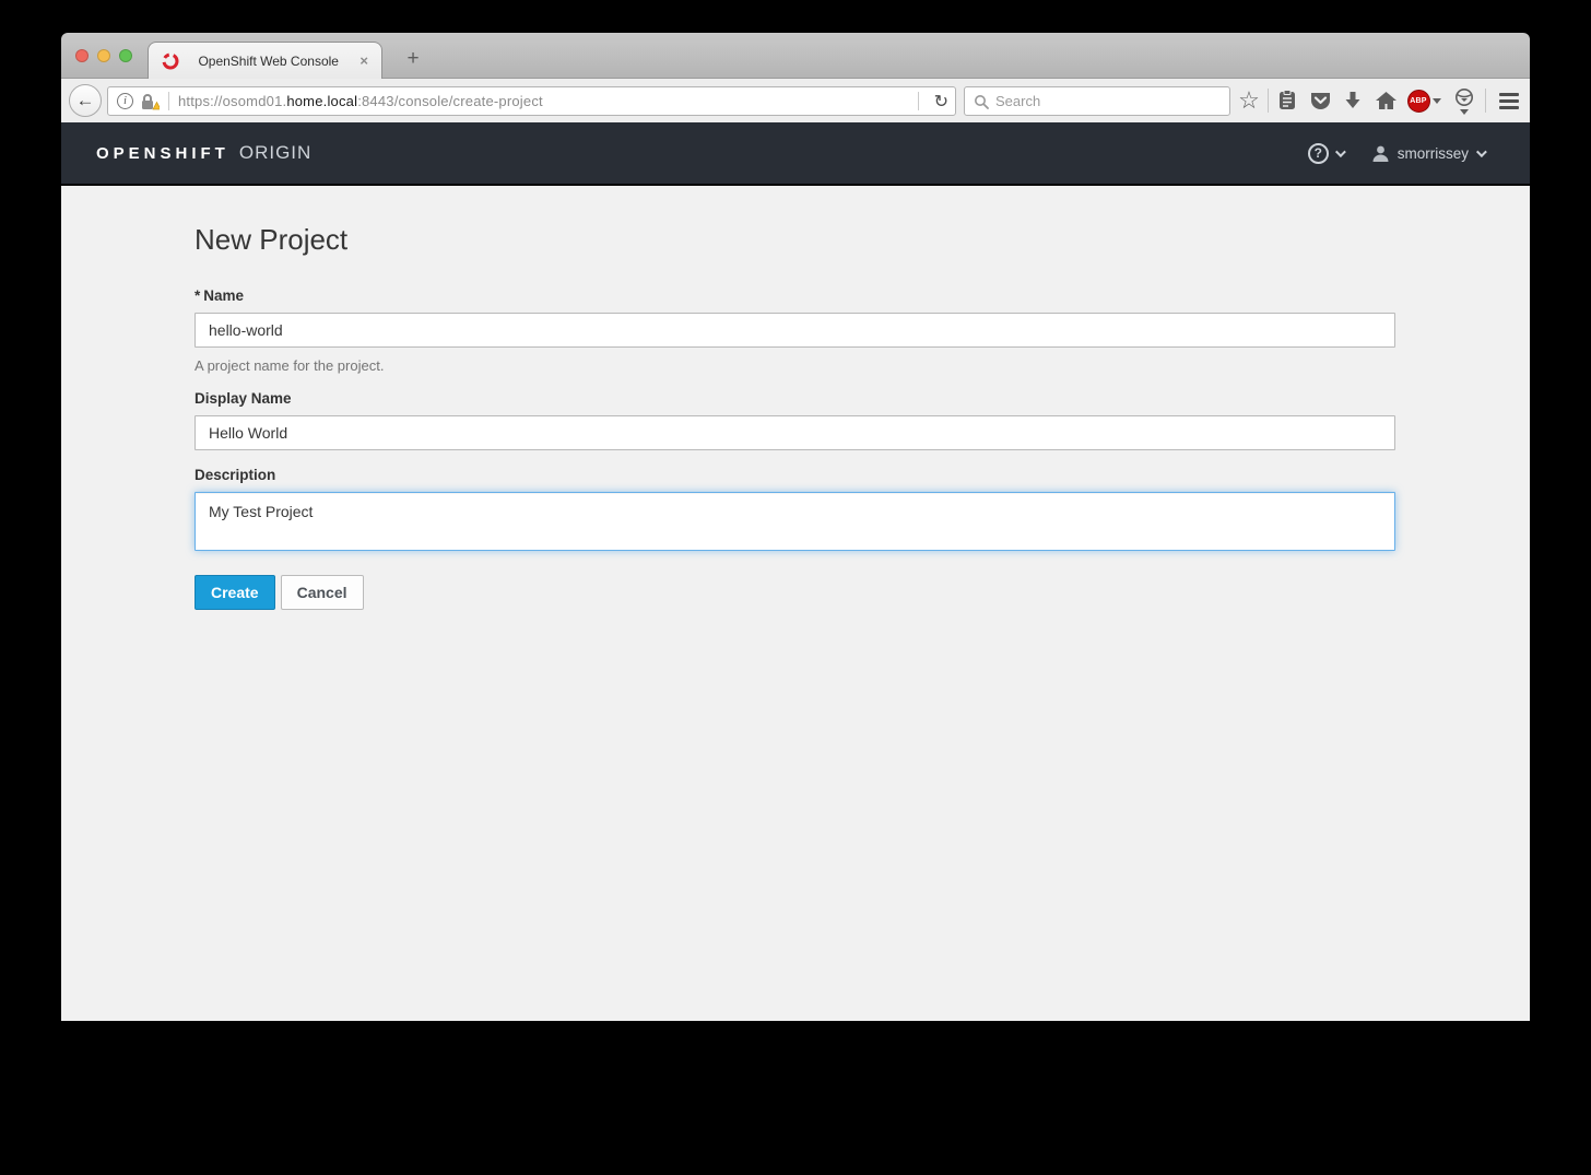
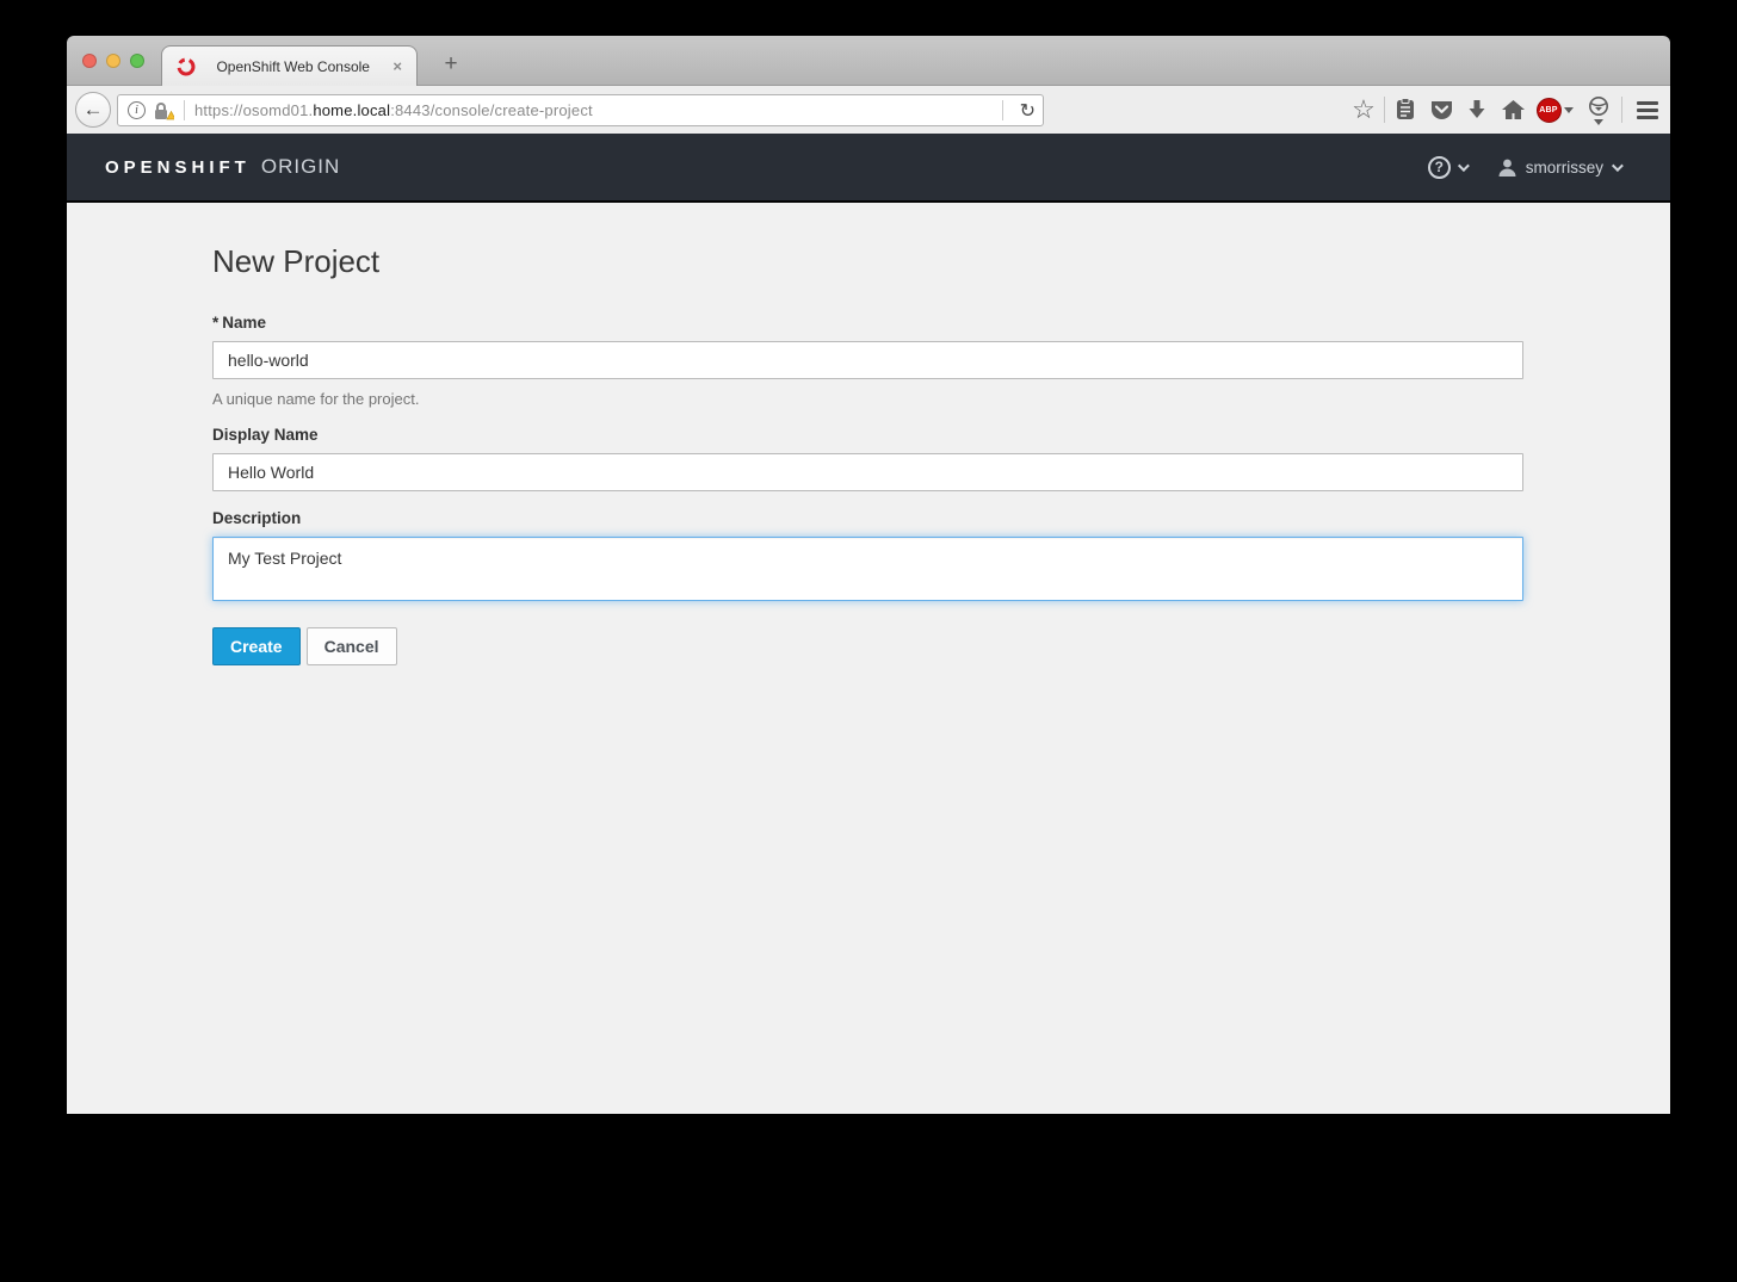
  OpenShift Web Console
  ×
  +
  ←
  i
  https://osomd01.home.local:8443/console/create-project
  ↻
- Search
  ☆
  OPENSHIFT
  ORIGIN
  ?
  smorrissey
  New Project
  * Name
  hello-world
- A project name for the project.
+ A unique name for the project.
  Display Name
  Hello World
  Description
  My Test Project
  Create
  Cancel
